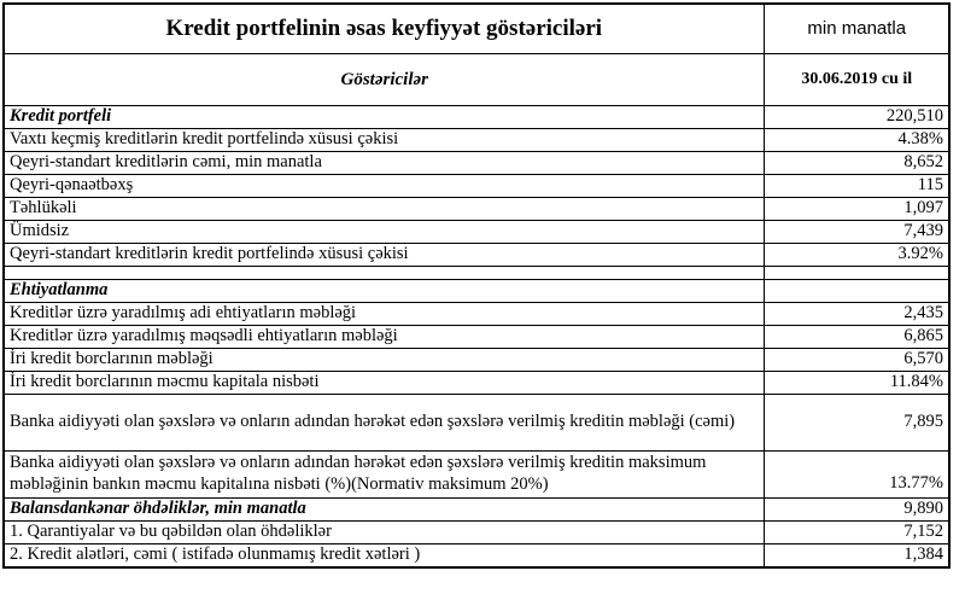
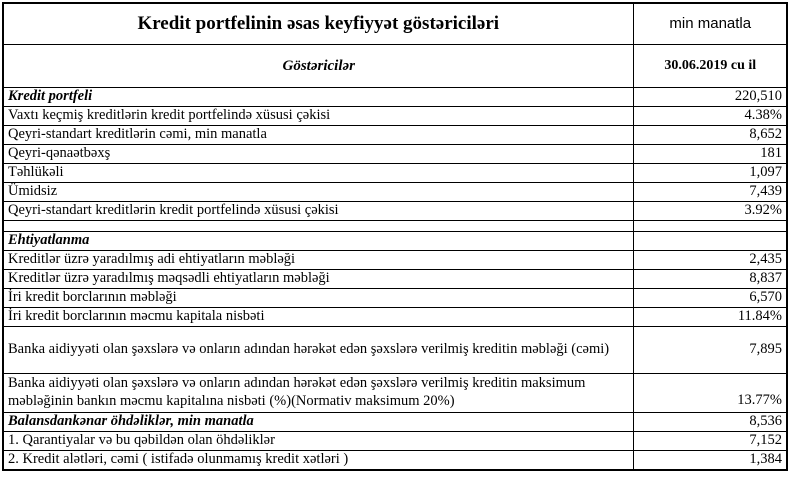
  Kredit portfelinin əsas keyfiyyət göstəriciləri	min manatla
  Göstəricilər	30.06.2019 cu il
  Kredit portfeli	220,510
  Vaxtı keçmiş kreditlərin kredit portfelində xüsusi çəkisi	4.38%
  Qeyri-standart kreditlərin cəmi, min manatla	8,652
- Qeyri-qənaətbəxş	115
+ Qeyri-qənaətbəxş	181
  Təhlükəli	1,097
  Ümidsiz	7,439
  Qeyri-standart kreditlərin kredit portfelində xüsusi çəkisi	3.92%
  Ehtiyatlanma
  Kreditlər üzrə yaradılmış adi ehtiyatların məbləği	2,435
- Kreditlər üzrə yaradılmış məqsədli ehtiyatların məbləği	6,865
+ Kreditlər üzrə yaradılmış məqsədli ehtiyatların məbləği	8,837
  İri kredit borclarının məbləği	6,570
  İri kredit borclarının məcmu kapitala nisbəti	11.84%
  Banka aidiyyəti olan şəxslərə və onların adından hərəkət edən şəxslərə verilmiş kreditin məbləği (cəmi)	7,895
  Banka aidiyyəti olan şəxslərə və onların adından hərəkət edən şəxslərə verilmiş kreditin maksimum məbləğinin bankın məcmu kapitalına nisbəti (%)(Normativ maksimum 20%)	13.77%
- Balansdankənar öhdəliklər, min manatla	9,890
+ Balansdankənar öhdəliklər, min manatla	8,536
  1. Qarantiyalar və bu qəbildən olan öhdəliklər	7,152
  2. Kredit alətləri, cəmi ( istifadə olunmamış kredit xətləri )	1,384
